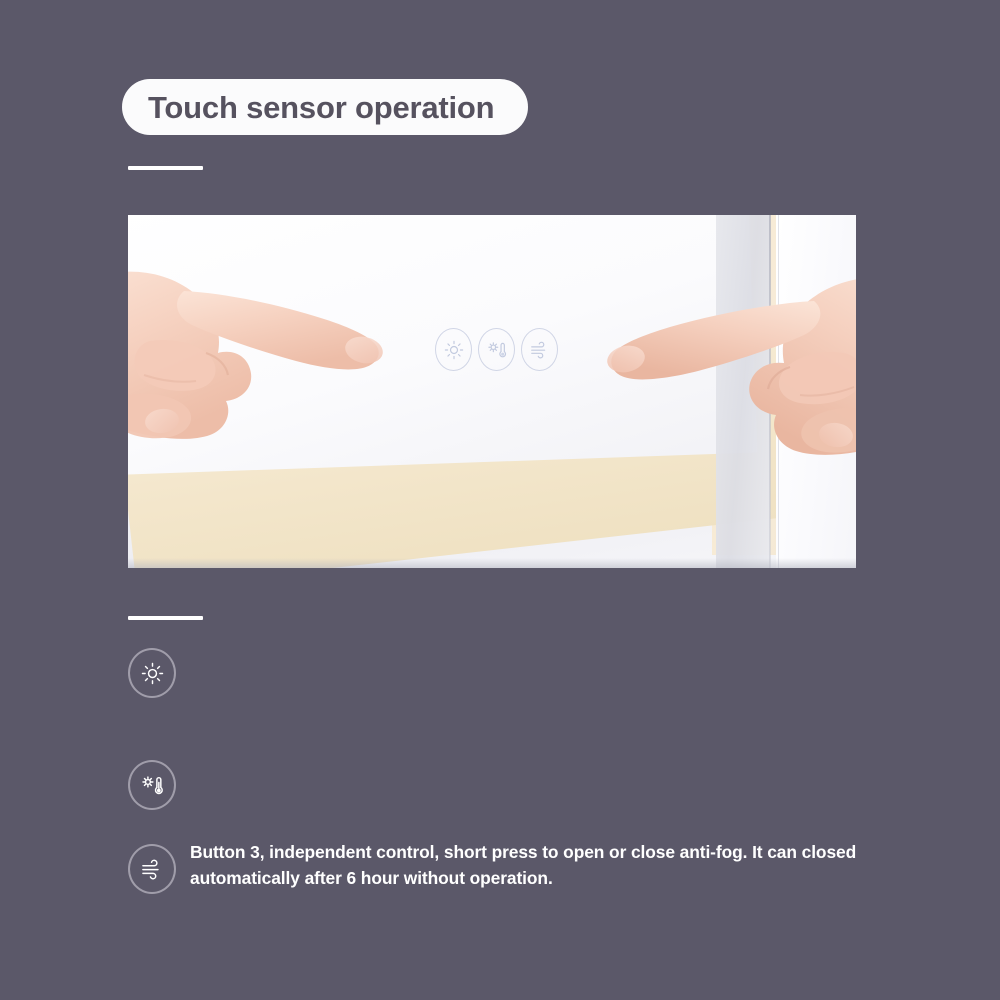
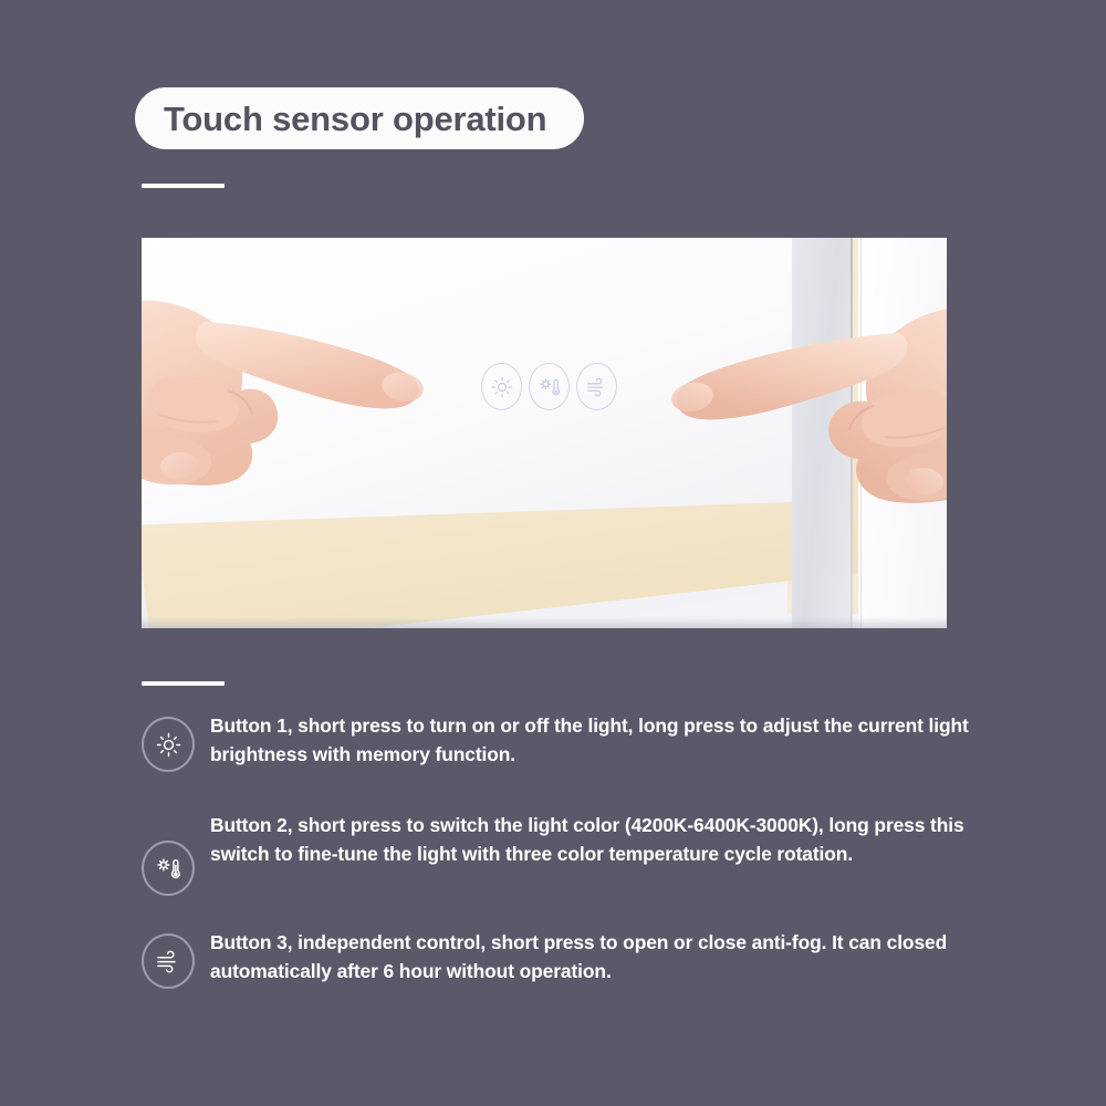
  Touch sensor operation
+ Button 1, short press to turn on or off the light, long press to adjust the current light brightness with memory function.
+ Button 2, short press to switch the light color (4200K-6400K-3000K), long press this switch to fine-tune the light with three color temperature cycle rotation.
  Button 3, independent control, short press to open or close anti-fog. It can closed automatically after 6 hour without operation.
